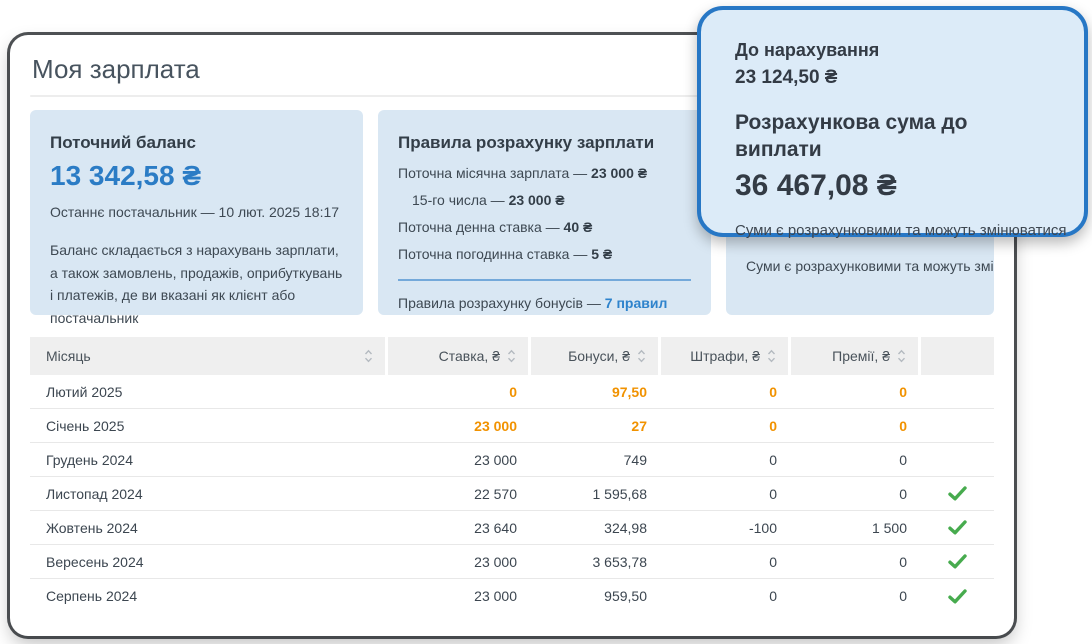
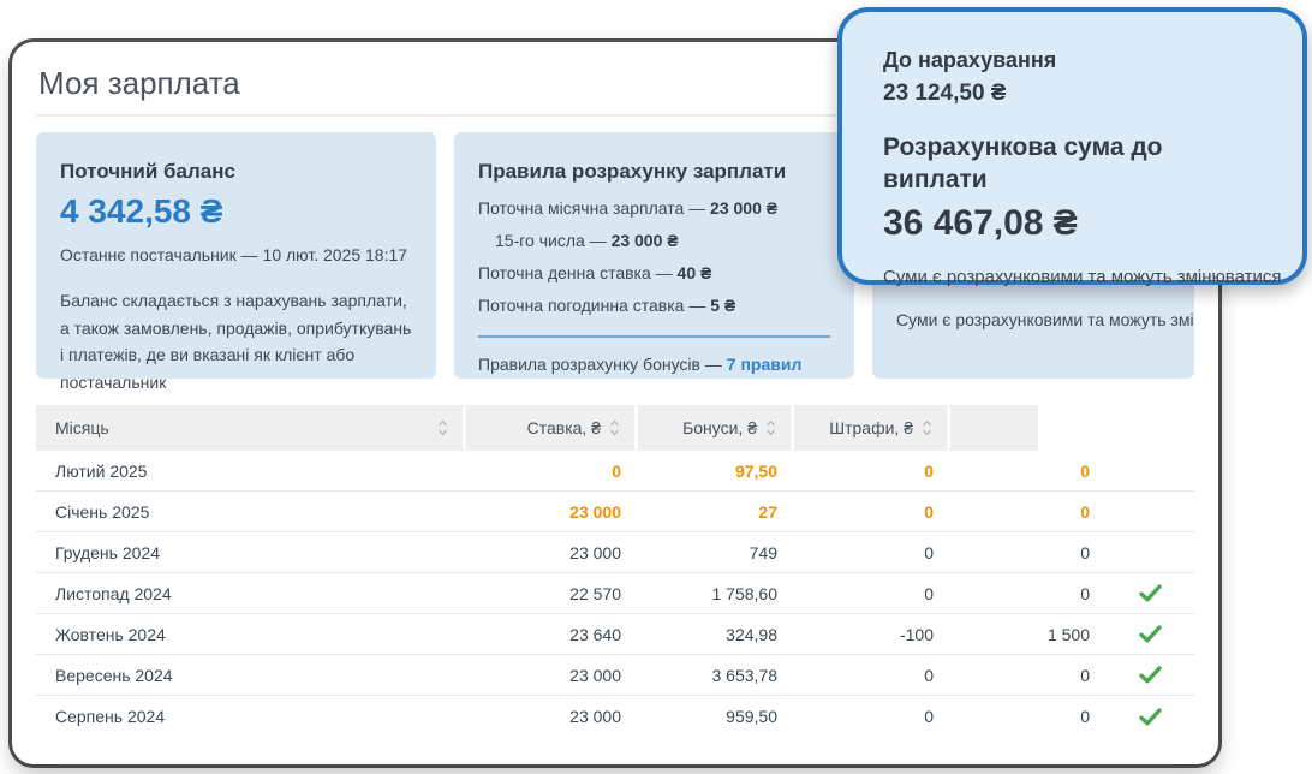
  Моя зарплата
  Поточний баланс
- 13 342,58 ₴
+ 4 342,58 ₴
  Останнє постачальник — 10 лют. 2025 18:17
  Баланс складається з нарахувань зарплати, а також замовлень, продажів, оприбуткувань і платежів, де ви вказані як клієнт або постачальник
  Правила розрахунку зарплати
  Поточна місячна зарплата — 23 000 ₴
  15-го числа — 23 000 ₴
  Поточна денна ставка — 40 ₴
  Поточна погодинна ставка — 5 ₴
  Правила розрахунку бонусів — 7 правил
  Суми є розрахунковими та можуть змі
  Місяць
  Ставка, ₴
  Бонуси, ₴
  Штрафи, ₴
- Премії, ₴
  Лютий 2025
  0
  97,50
  0
  0
  Січень 2025
  23 000
  27
  0
  0
  Грудень 2024
  23 000
  749
  0
  0
  Листопад 2024
  22 570
- 1 595,68
+ 1 758,60
  0
  0
  Жовтень 2024
  23 640
  324,98
  -100
  1 500
  Вересень 2024
  23 000
  3 653,78
  0
  0
  Серпень 2024
  23 000
  959,50
  0
  0
  До нарахування
  23 124,50 ₴
  Розрахункова сума до виплати
  36 467,08 ₴
  Суми є розрахунковими та можуть змінюватися
